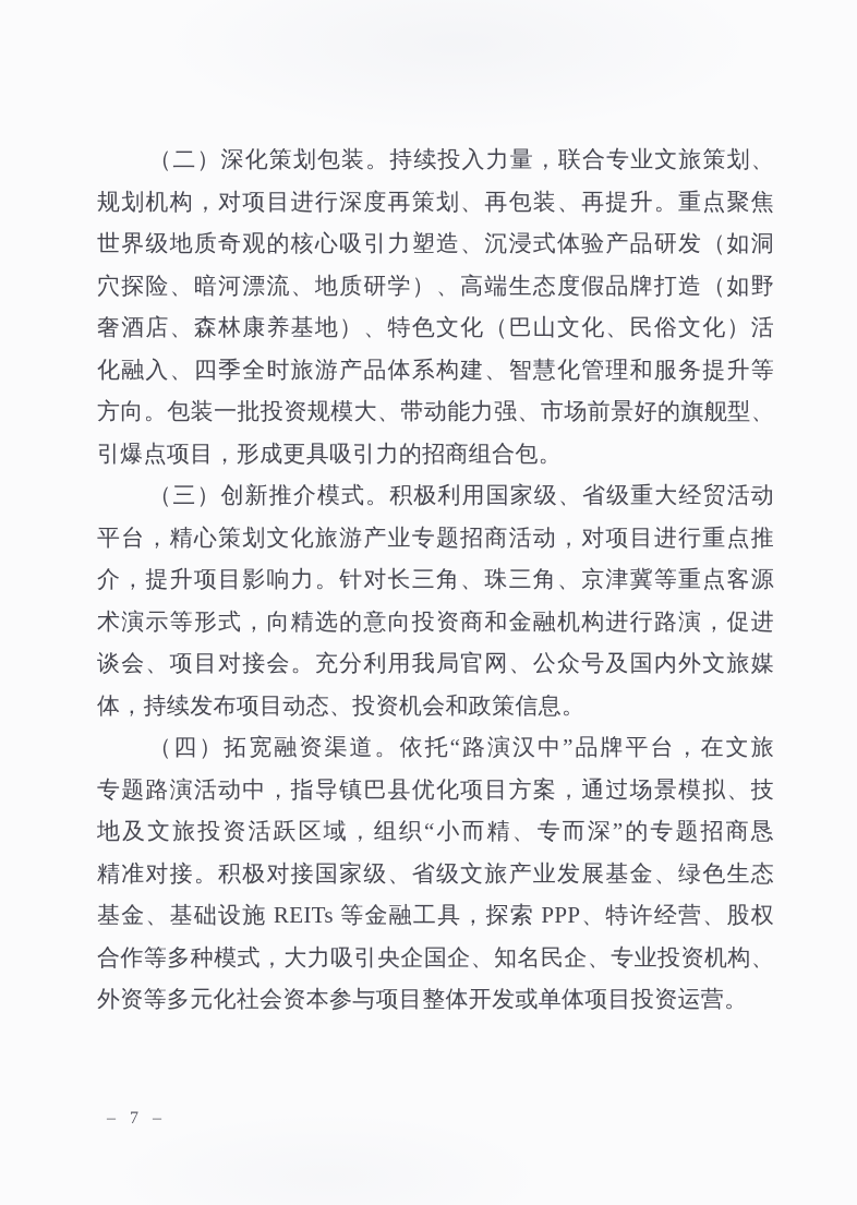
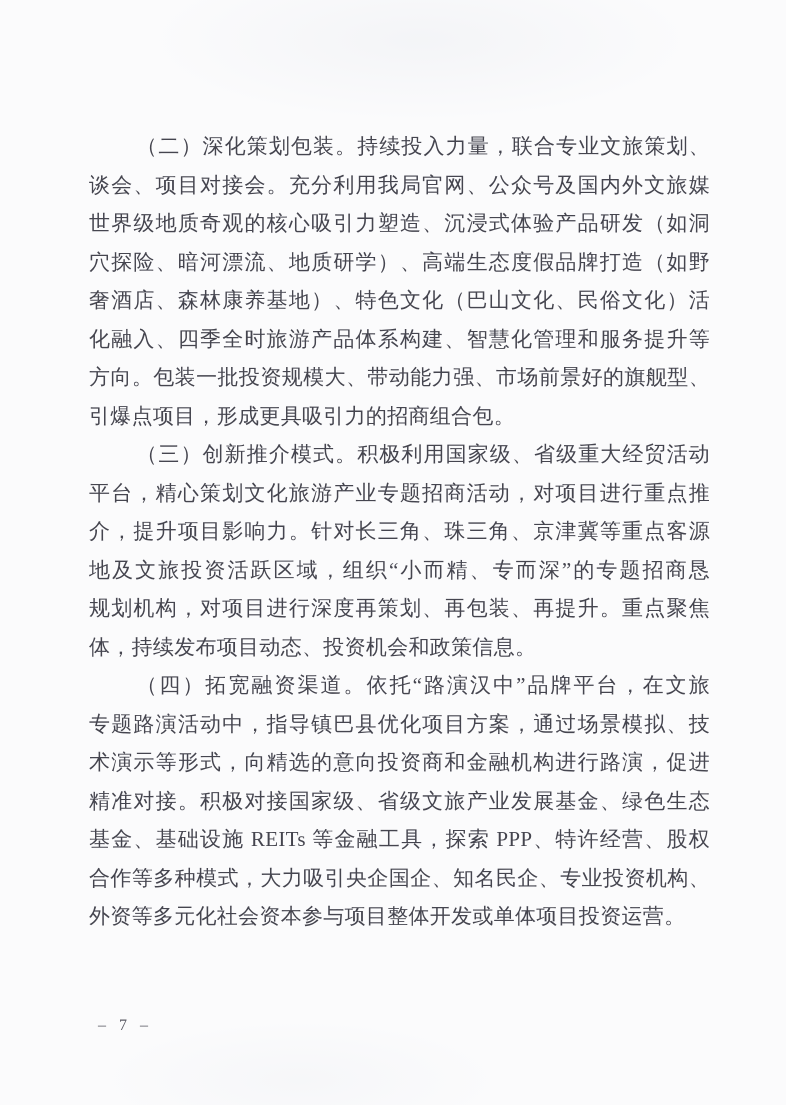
  （二）深化策划包装。持续投入力量，联合专业文旅策划、
- 规划机构，对项目进行深度再策划、再包装、再提升。重点聚焦
+ 谈会、项目对接会。充分利用我局官网、公众号及国内外文旅媒
  世界级地质奇观的核心吸引力塑造、沉浸式体验产品研发（如洞
  穴探险、暗河漂流、地质研学）、高端生态度假品牌打造（如野
  奢酒店、森林康养基地）、特色文化（巴山文化、民俗文化）活
  化融入、四季全时旅游产品体系构建、智慧化管理和服务提升等
  方向。包装一批投资规模大、带动能力强、市场前景好的旗舰型、
  引爆点项目，形成更具吸引力的招商组合包。
  （三）创新推介模式。积极利用国家级、省级重大经贸活动
  平台，精心策划文化旅游产业专题招商活动，对项目进行重点推
  介，提升项目影响力。针对长三角、珠三角、京津冀等重点客源
- 术演示等形式，向精选的意向投资商和金融机构进行路演，促进
+ 地及文旅投资活跃区域，组织“小而精、专而深”的专题招商恳
- 谈会、项目对接会。充分利用我局官网、公众号及国内外文旅媒
+ 规划机构，对项目进行深度再策划、再包装、再提升。重点聚焦
  体，持续发布项目动态、投资机会和政策信息。
  （四）拓宽融资渠道。依托“路演汉中”品牌平台，在文旅
  专题路演活动中，指导镇巴县优化项目方案，通过场景模拟、技
- 地及文旅投资活跃区域，组织“小而精、专而深”的专题招商恳
+ 术演示等形式，向精选的意向投资商和金融机构进行路演，促进
  精准对接。积极对接国家级、省级文旅产业发展基金、绿色生态
  基金、基础设施 REITs 等金融工具，探索 PPP、特许经营、股权
  合作等多种模式，大力吸引央企国企、知名民企、专业投资机构、
  外资等多元化社会资本参与项目整体开发或单体项目投资运营。
  – 7 –
